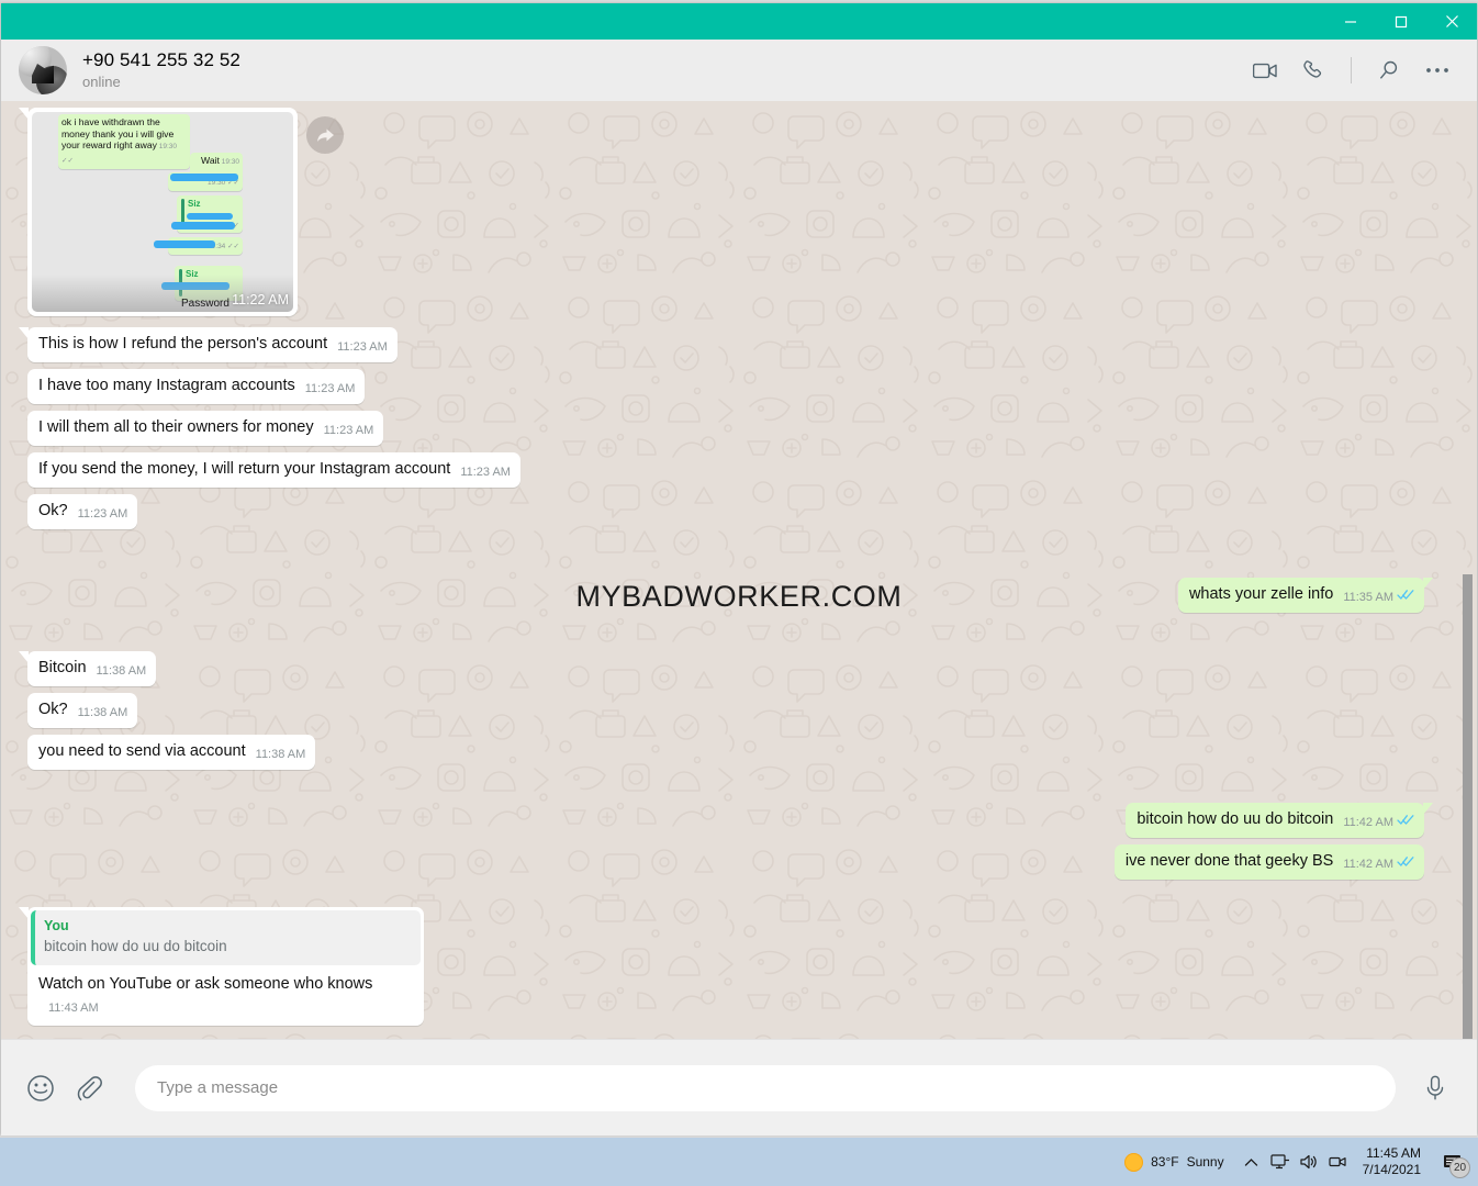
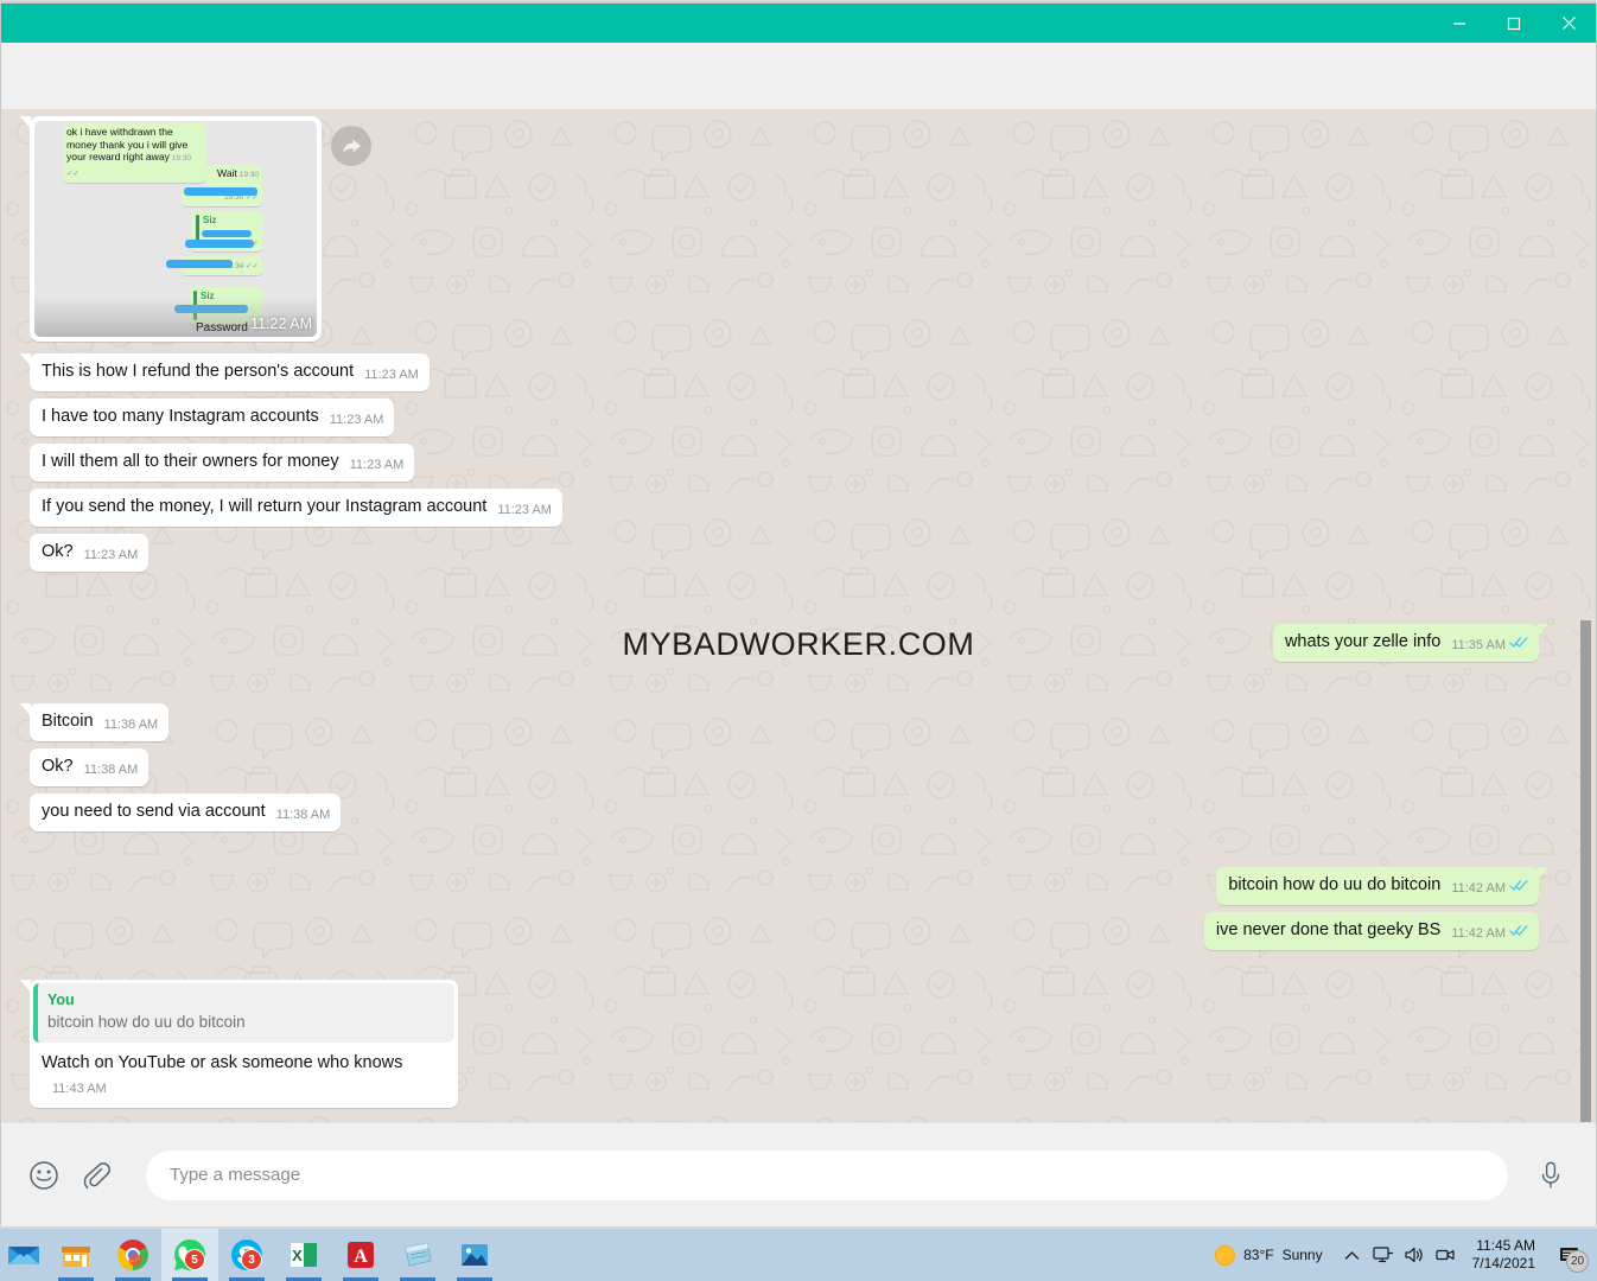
- +90 541 255 32 52
- online
  MYBADWORKER.COM
  ok i have withdrawn the money thank you i will give your reward right away
  Siz
  Password
  11:22 AM
  This is how I refund the person's account
  11:23 AM
  I have too many Instagram accounts
  11:23 AM
  I will them all to their owners for money
  11:23 AM
  If you send the money, I will return your Instagram account
  11:23 AM
  Ok?
  11:23 AM
  whats your zelle info
  11:35 AM
  Bitcoin
  11:38 AM
  Ok?
  11:38 AM
  you need to send via account
  11:38 AM
  bitcoin how do uu do bitcoin
  11:42 AM
  ive never done that geeky BS
  11:42 AM
  You
  bitcoin how do uu do bitcoin
  Watch on YouTube or ask someone who knows
  11:43 AM
  Type a message
+ 5
+ 3
+ X
+ A
  83°F
  Sunny
  11:45 AM
  7/14/2021
  20
